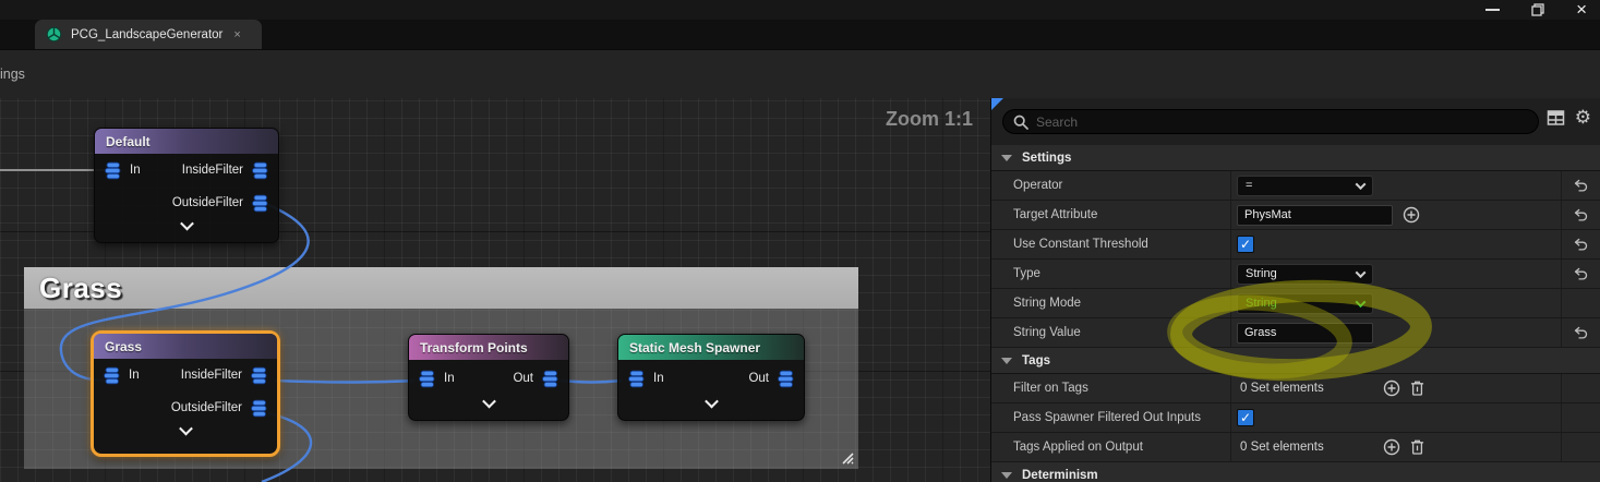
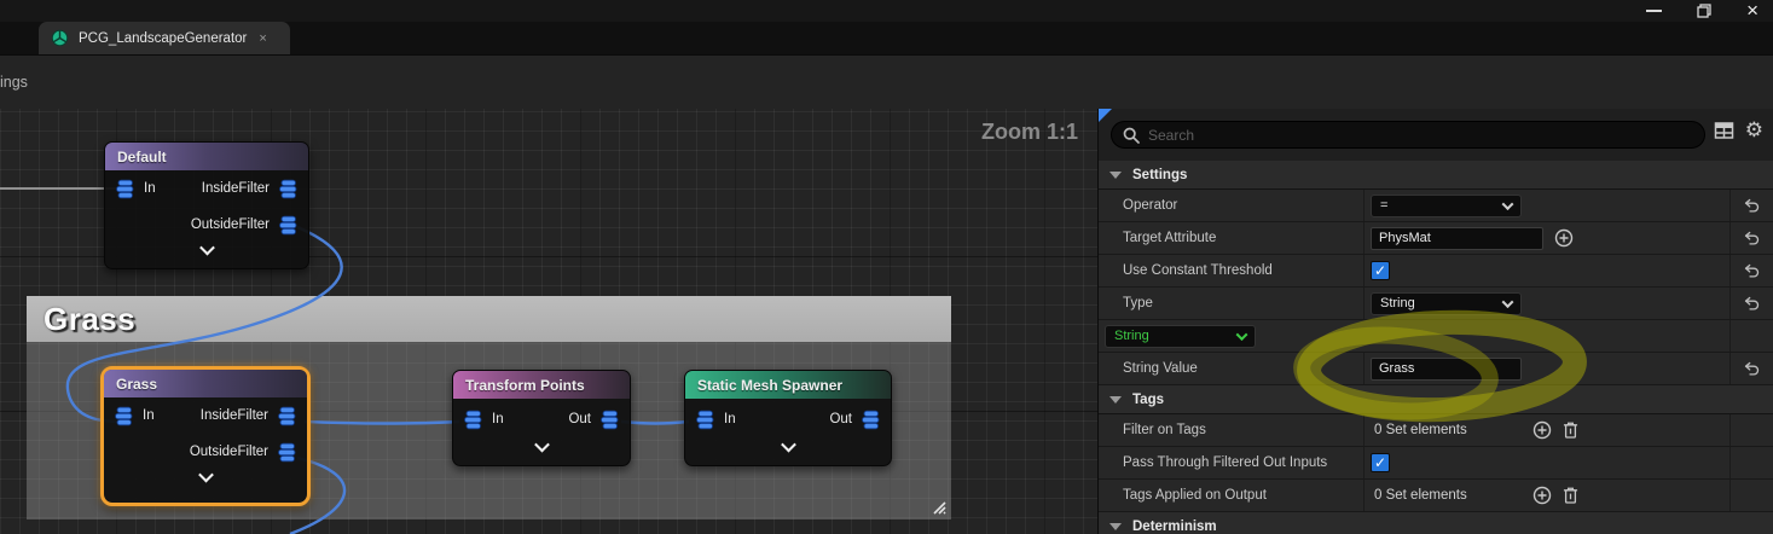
  ×
  PCG_LandscapeGenerator
  ×
  ings
  Zoom 1:1
  Grass
  Default
  In
  InsideFilter
  OutsideFilter
  Grass
  In
  InsideFilter
  OutsideFilter
  Transform Points
  In
  Out
  Static Mesh Spawner
  In
  Out
  Search
  ⚙
  Settings
  Operator
  =
  Target Attribute
  PhysMat
  Use Constant Threshold
  ✓
  Type
  String
- String Mode
  String
  String Value
  Grass
  Tags
  Filter on Tags
  0 Set elements
- Pass Spawner Filtered Out Inputs
+ Pass Through Filtered Out Inputs
  ✓
  Tags Applied on Output
  0 Set elements
  Determinism
